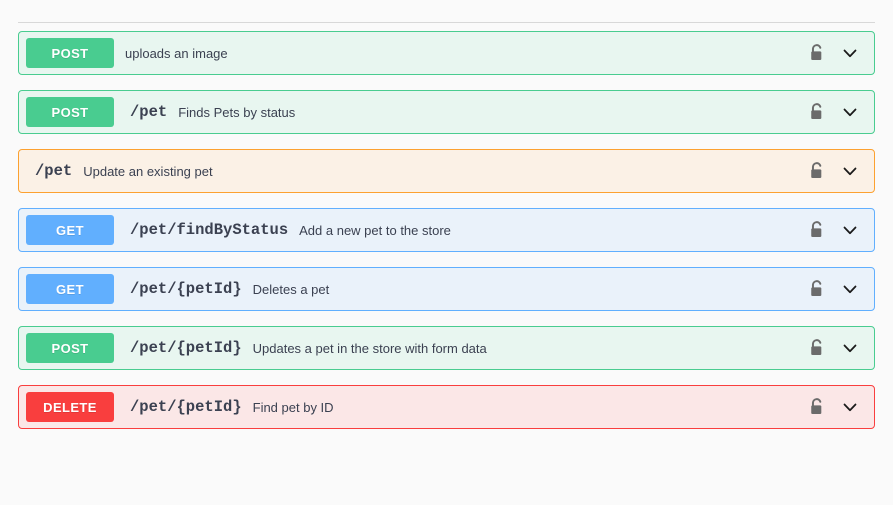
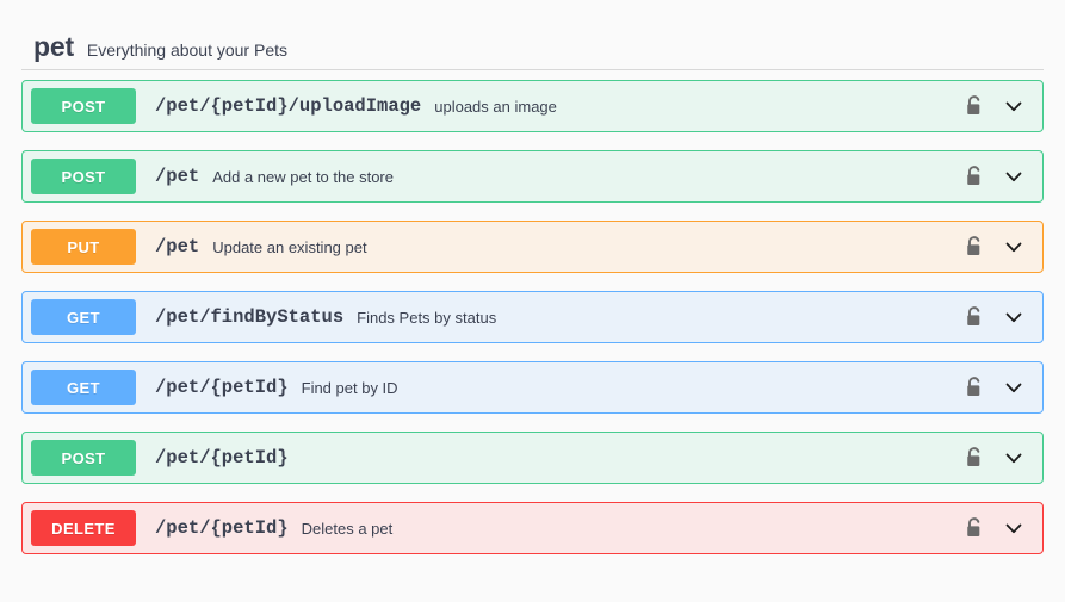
+ pet
+ Everything about your Pets
  POST
+ /pet/{petId}/uploadImage
  uploads an image
  POST
  /pet
- Finds Pets by status
+ Add a new pet to the store
+ PUT
  /pet
  Update an existing pet
  GET
  /pet/findByStatus
- Add a new pet to the store
+ Finds Pets by status
  GET
  /pet/{petId}
- Deletes a pet
+ Find pet by ID
  POST
  /pet/{petId}
- Updates a pet in the store with form data
  DELETE
  /pet/{petId}
- Find pet by ID
+ Deletes a pet
